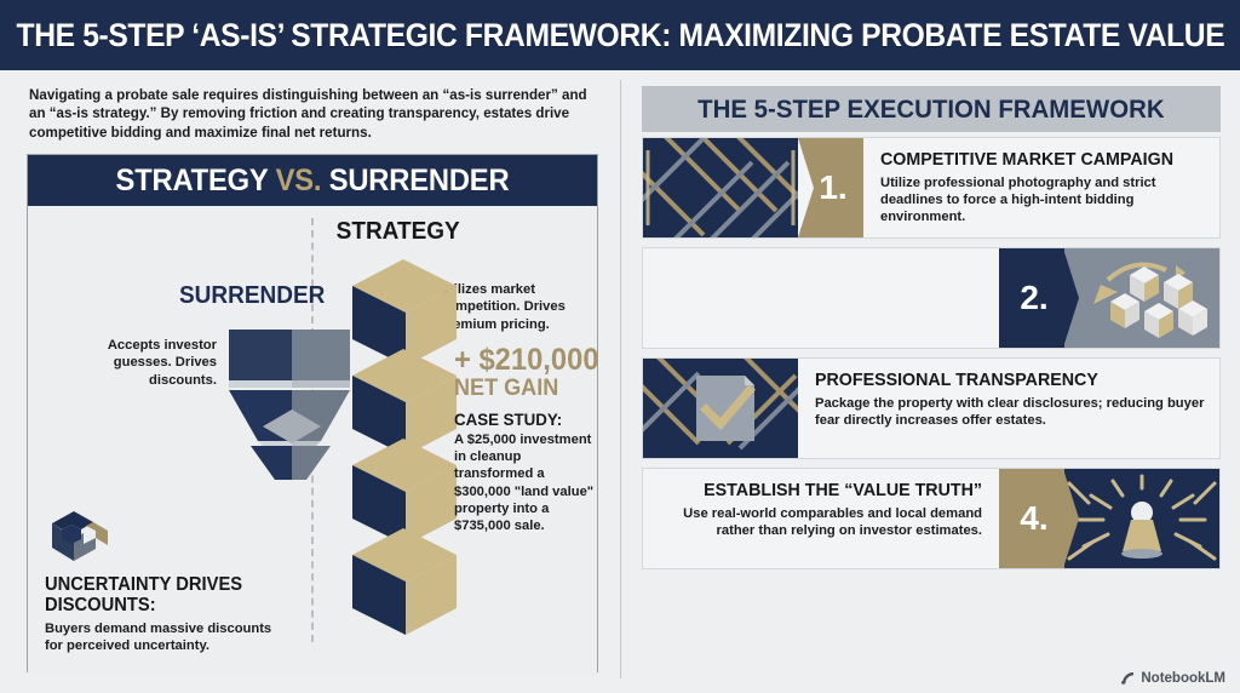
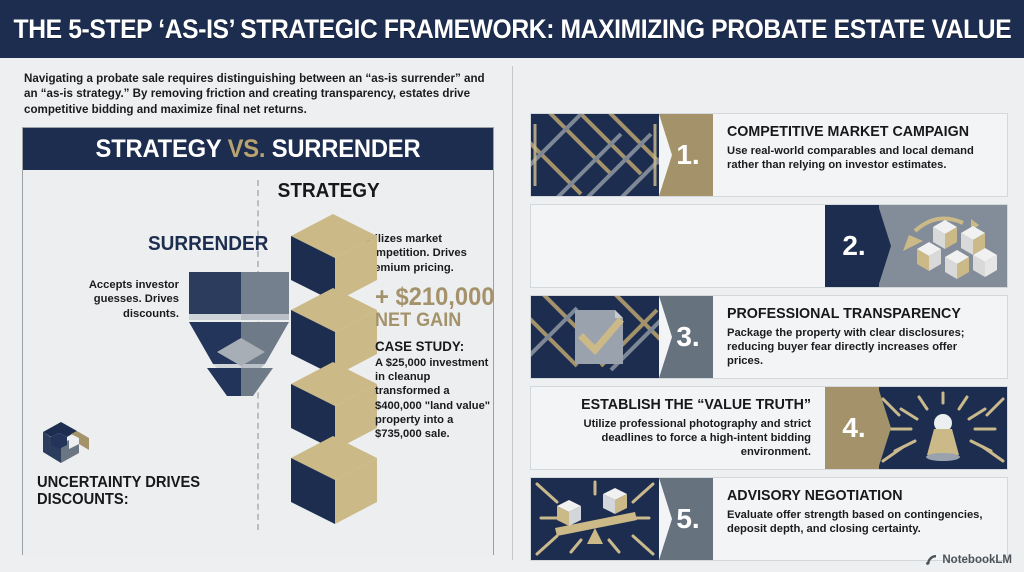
  THE 5-STEP ‘AS-IS’ STRATEGIC FRAMEWORK: MAXIMIZING PROBATE ESTATE VALUE
  Navigating a probate sale requires distinguishing between an “as-is surrender” and an “as-is strategy.” By removing friction and creating transparency, estates drive competitive bidding and maximize final net returns.
  STRATEGY VS. SURRENDER
  STRATEGY
  SURRENDER
  Accepts investor guesses. Drives discounts.
  lizes market mpetition. Drives emium pricing.
  + $210,000
  NET GAIN
  CASE STUDY:
- A $25,000 investment in cleanup transformed a $300,000 "land value" property into a $735,000 sale.
+ A $25,000 investment in cleanup transformed a $400,000 "land value" property into a $735,000 sale.
  UNCERTAINTY DRIVES DISCOUNTS:
- Buyers demand massive discounts for perceived uncertainty.
- THE 5-STEP EXECUTION FRAMEWORK
  1.
  COMPETITIVE MARKET CAMPAIGN
- Utilize professional photography and strict deadlines to force a high-intent bidding environment.
+ Use real-world comparables and local demand rather than relying on investor estimates.
  2.
+ 3.
  PROFESSIONAL TRANSPARENCY
- Package the property with clear disclosures; reducing buyer fear directly increases offer estates.
+ Package the property with clear disclosures; reducing buyer fear directly increases offer prices.
  4.
  ESTABLISH THE “VALUE TRUTH”
- Use real-world comparables and local demand rather than relying on investor estimates.
+ Utilize professional photography and strict deadlines to force a high-intent bidding environment.
+ 5.
+ ADVISORY NEGOTIATION
+ Evaluate offer strength based on contingencies, deposit depth, and closing certainty.
  NotebookLM
